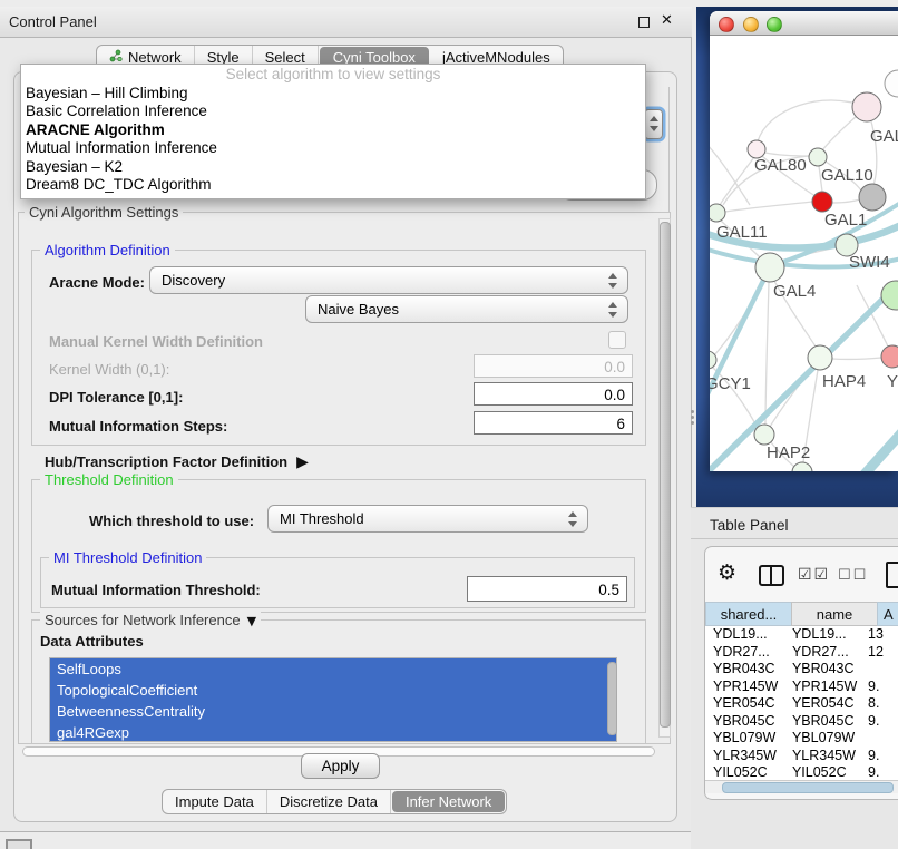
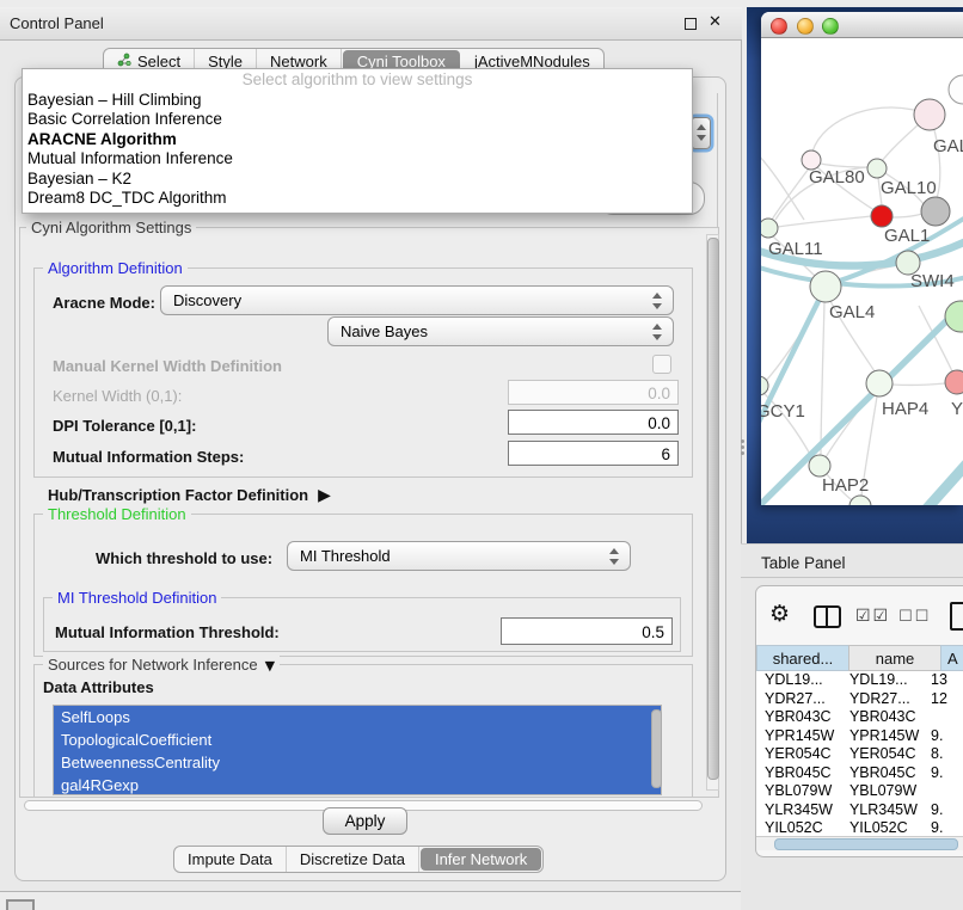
  Control Panel
  ✕
- Network
+ Select
  Style
- Select
+ Network
  Cyni Toolbox
  jActiveMNodules
  Select algorithm to view settings
  Bayesian – Hill Climbing
  Basic Correlation Inference
  ARACNE Algorithm
  Mutual Information Inference
  Bayesian – K2
  Dream8 DC_TDC Algorithm
  Cyni Algorithm Settings
  Algorithm Definition
  Aracne Mode:
  Discovery
  Naive Bayes
  Manual Kernel Width Definition
  Kernel Width (0,1):
  0.0
  DPI Tolerance [0,1]:
  0.0
  Mutual Information Steps:
  6
  Hub/Transcription Factor Definition ▶
  Threshold Definition
  Which threshold to use:
  MI Threshold
  MI Threshold Definition
  Mutual Information Threshold:
  0.5
  Sources for Network Inference ▼
  Data Attributes
  SelfLoops
  TopologicalCoefficient
  BetweennessCentrality
  gal4RGexp
  Apply
  Impute Data
  Discretize Data
  Infer Network
  GAL80
  GAL10
  GAL1
  GAL11
  SWI4
  GAL4
  HAP4
  Y
  GCY1
  HAP2
  Table Panel
  ⚙
  ☑☑
  ☐☐
  shared...
  name
  A
  YDL19...
  YDL19...
  13
  YDR27...
  YDR27...
  12
  YBR043C
  YBR043C
  YPR145W
  YPR145W
  9.
  YER054C
  YER054C
  8.
  YBR045C
  YBR045C
  9.
  YBL079W
  YBL079W
  YLR345W
  YLR345W
  9.
  YIL052C
  YIL052C
  9.
